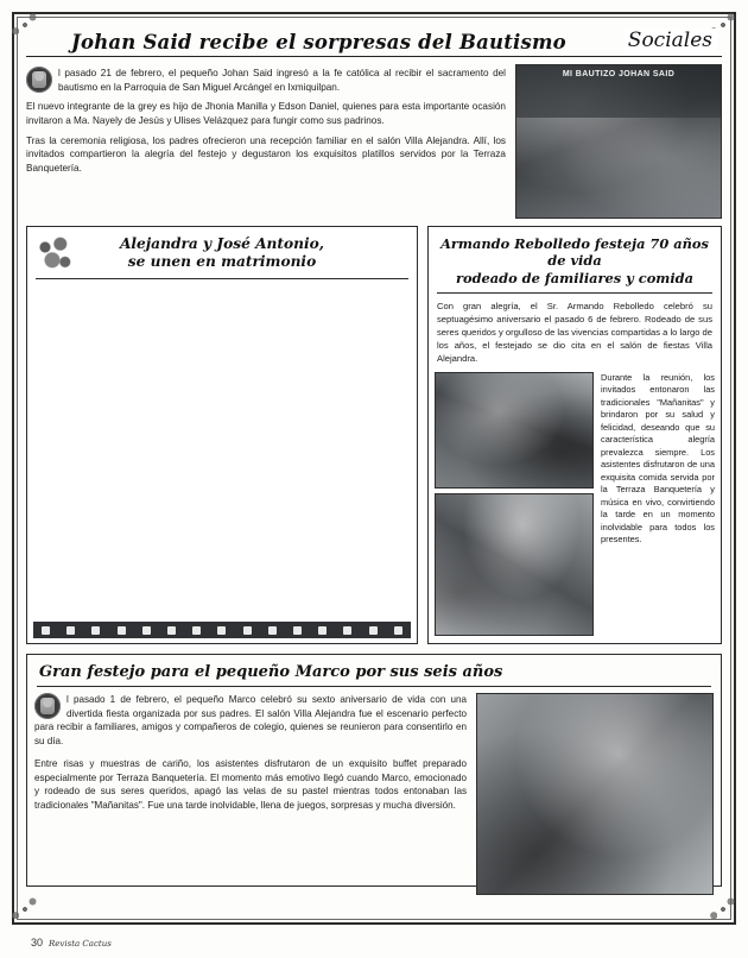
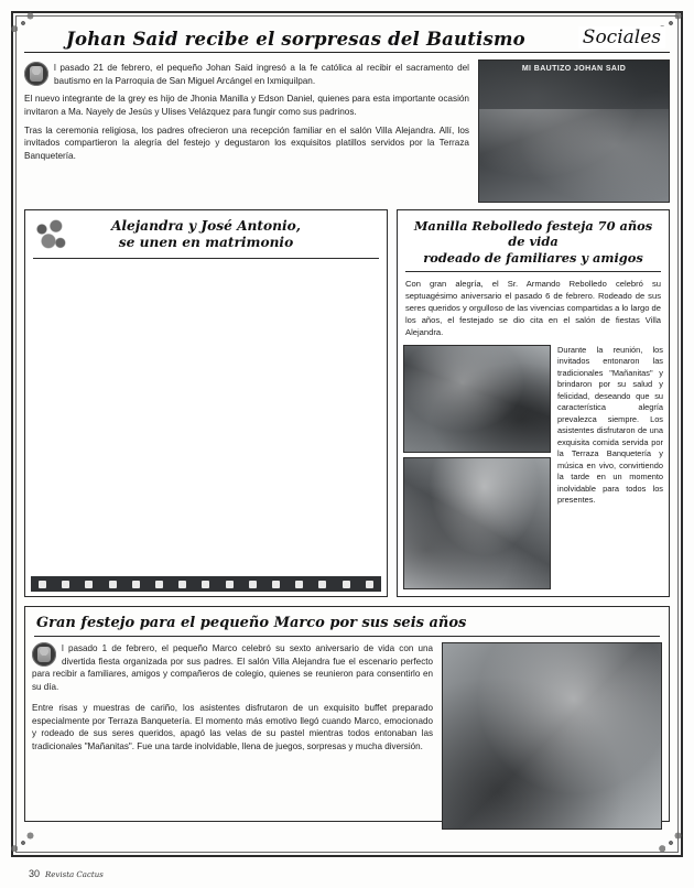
  Sociales
  Johan Said recibe el sorpresas del Bautismo
  l pasado 21 de febrero, el pequeño Johan Said ingresó a la fe católica al recibir el sacramento del bautismo en la Parroquia de San Miguel Arcángel en Ixmiquilpan.
  El nuevo integrante de la grey es hijo de Jhonia Manilla y Edson Daniel, quienes para esta importante ocasión invitaron a Ma. Nayely de Jesús y Ulises Velázquez para fungir como sus padrinos.
  Tras la ceremonia religiosa, los padres ofrecieron una recepción familiar en el salón Villa Alejandra. Allí, los invitados compartieron la alegría del festejo y degustaron los exquisitos platillos servidos por la Terraza Banquetería.
  Alejandra y José Antonio,
  se unen en matrimonio
- Armando Rebolledo festeja 70 años de vida
+ Manilla Rebolledo festeja 70 años de vida
- rodeado de familiares y comida
+ rodeado de familiares y amigos
  Con gran alegría, el Sr. Armando Rebolledo celebró su septuagésimo aniversario el pasado 6 de febrero. Rodeado de sus seres queridos y orgulloso de las vivencias compartidas a lo largo de los años, el festejado se dio cita en el salón de fiestas Villa Alejandra.
  Durante la reunión, los invitados entonaron las tradicionales "Mañanitas" y brindaron por su salud y felicidad, deseando que su característica alegría prevalezca siempre. Los asistentes disfrutaron de una exquisita comida servida por la Terraza Banquetería y música en vivo, convirtiendo la tarde en un momento inolvidable para todos los presentes.
  Gran festejo para el pequeño Marco por sus seis años
  l pasado 1 de febrero, el pequeño Marco celebró su sexto aniversario de vida con una divertida fiesta organizada por sus padres. El salón Villa Alejandra fue el escenario perfecto para recibir a familiares, amigos y compañeros de colegio, quienes se reunieron para consentirlo en su día.
  Entre risas y muestras de cariño, los asistentes disfrutaron de un exquisito buffet preparado especialmente por Terraza Banquetería. El momento más emotivo llegó cuando Marco, emocionado y rodeado de sus seres queridos, apagó las velas de su pastel mientras todos entonaban las tradicionales "Mañanitas". Fue una tarde inolvidable, llena de juegos, sorpresas y mucha diversión.
  30
  Revista Cactus
